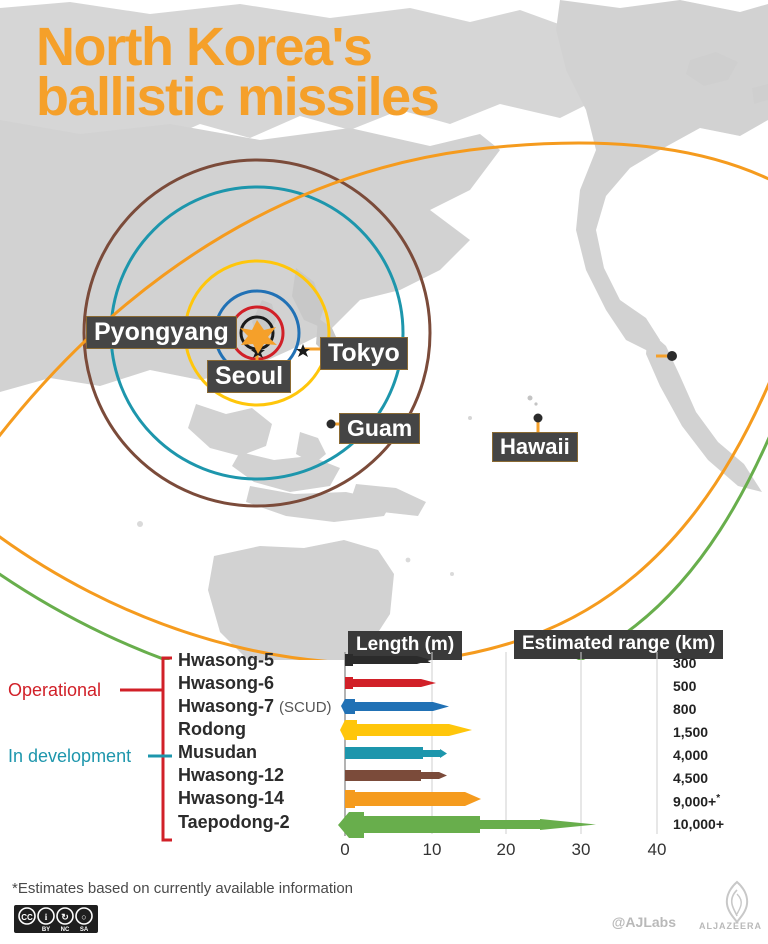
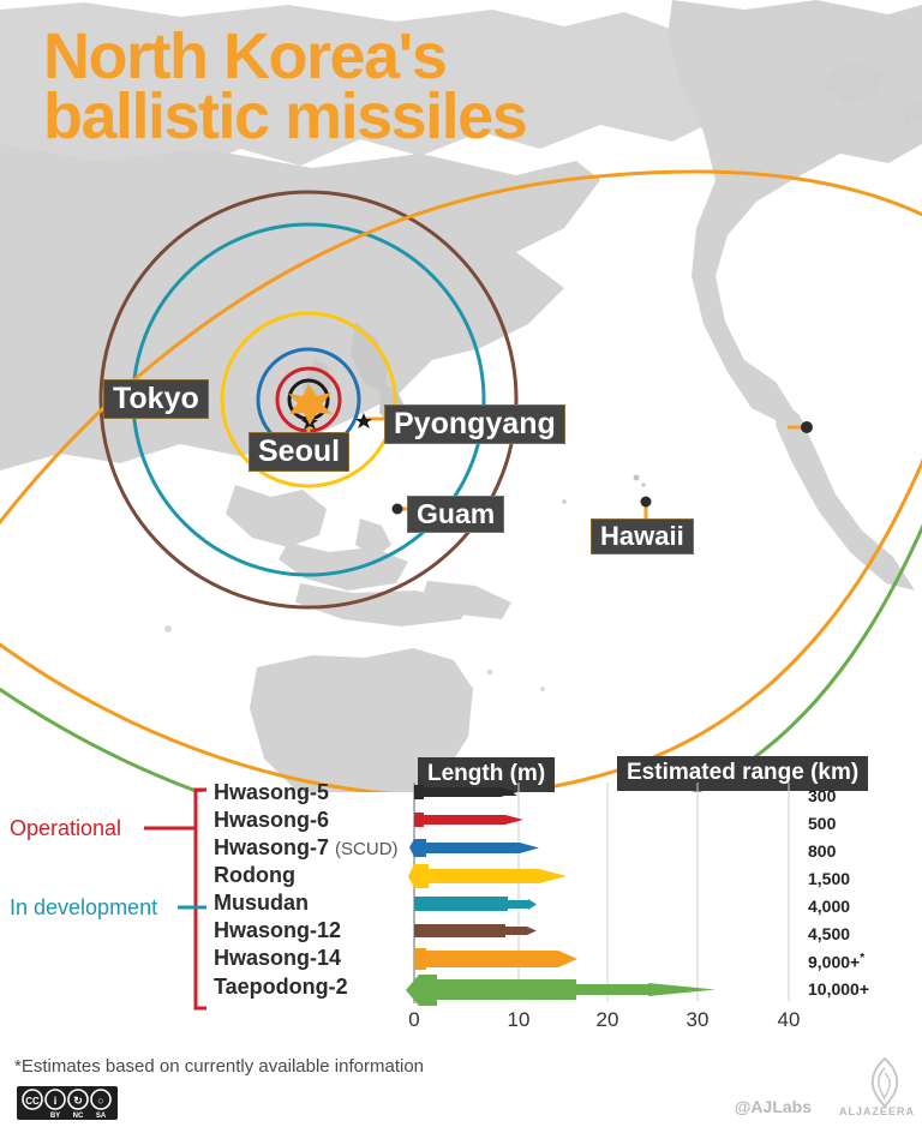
- Pyongyang
+ Tokyo
  Seoul
- Tokyo
+ Pyongyang
  Guam
  Hawaii
  North Korea's
  ballistic missiles
  Length (m)
  Estimated range (km)
  Operational
  In development
  Hwasong-5
  Hwasong-6
  Hwasong-7 (SCUD)
  Rodong
  Musudan
  Hwasong-12
  Hwasong-14
  Taepodong-2
  300
  500
  800
  1,500
  4,000
  4,500
  9,000+*
  10,000+
  0
  10
  20
  30
  40
  *Estimates based on currently available information
  CC
  i
  ↻
  ○
  @AJLabs
  ALJAZEERA
